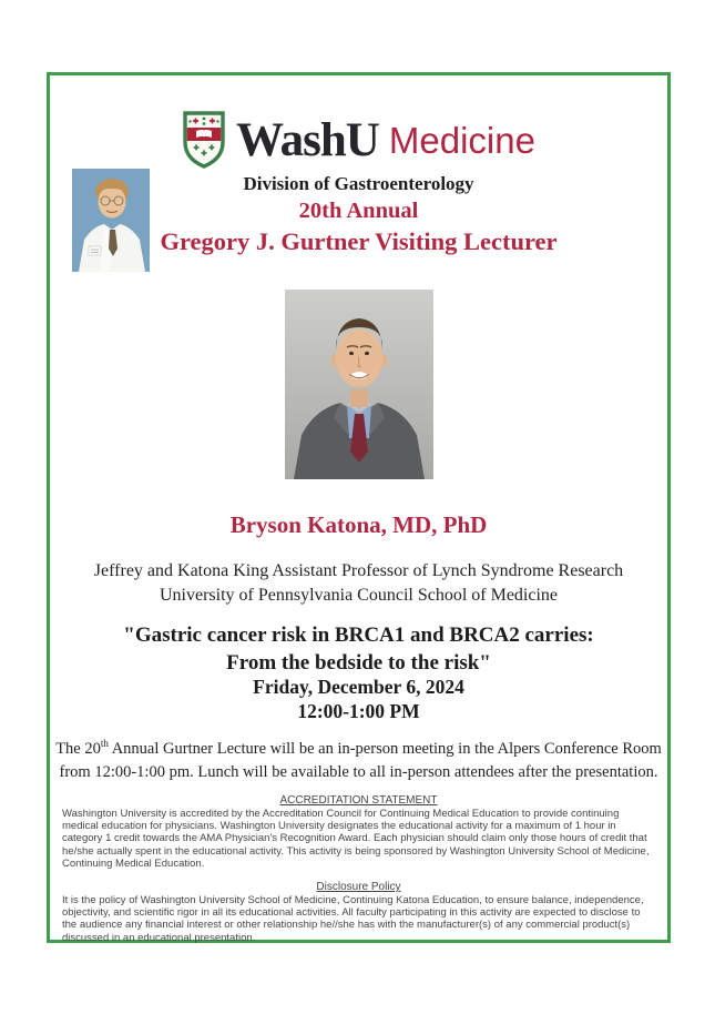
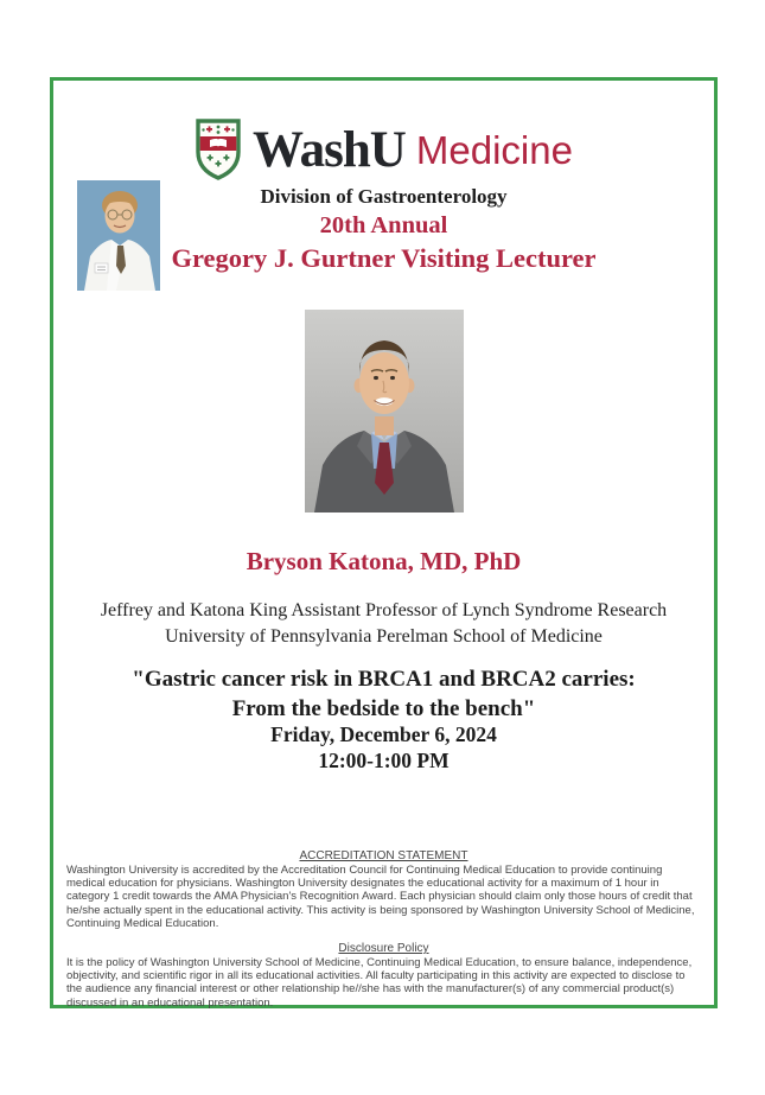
  WashU
  Medicine
  Division of Gastroenterology
  20th Annual
  Gregory J. Gurtner Visiting Lecturer
  Bryson Katona, MD, PhD
  Jeffrey and Katona King Assistant Professor of Lynch Syndrome Research
- University of Pennsylvania Council School of Medicine
+ University of Pennsylvania Perelman School of Medicine
  "Gastric cancer risk in BRCA1 and BRCA2 carries:
- From the bedside to the risk"
+ From the bedside to the bench"
  Friday, December 6, 2024
  12:00-1:00 PM
- The 20th Annual Gurtner Lecture will be an in-person meeting in the Alpers Conference Room
- from 12:00-1:00 pm. Lunch will be available to all in-person attendees after the presentation.
  ACCREDITATION STATEMENT
  Washington University is accredited by the Accreditation Council for Continuing Medical Education to provide continuing medical education for physicians. Washington University designates the educational activity for a maximum of 1 hour in category 1 credit towards the AMA Physician's Recognition Award. Each physician should claim only those hours of credit that he/she actually spent in the educational activity. This activity is being sponsored by Washington University School of Medicine, Continuing Medical Education.
  Disclosure Policy
- It is the policy of Washington University School of Medicine, Continuing Katona Education, to ensure balance, independence, objectivity, and scientific rigor in all its educational activities. All faculty participating in this activity are expected to disclose to the audience any financial interest or other relationship he//she has with the manufacturer(s) of any commercial product(s) discussed in an educational presentation.
+ It is the policy of Washington University School of Medicine, Continuing Medical Education, to ensure balance, independence, objectivity, and scientific rigor in all its educational activities. All faculty participating in this activity are expected to disclose to the audience any financial interest or other relationship he//she has with the manufacturer(s) of any commercial product(s) discussed in an educational presentation.
